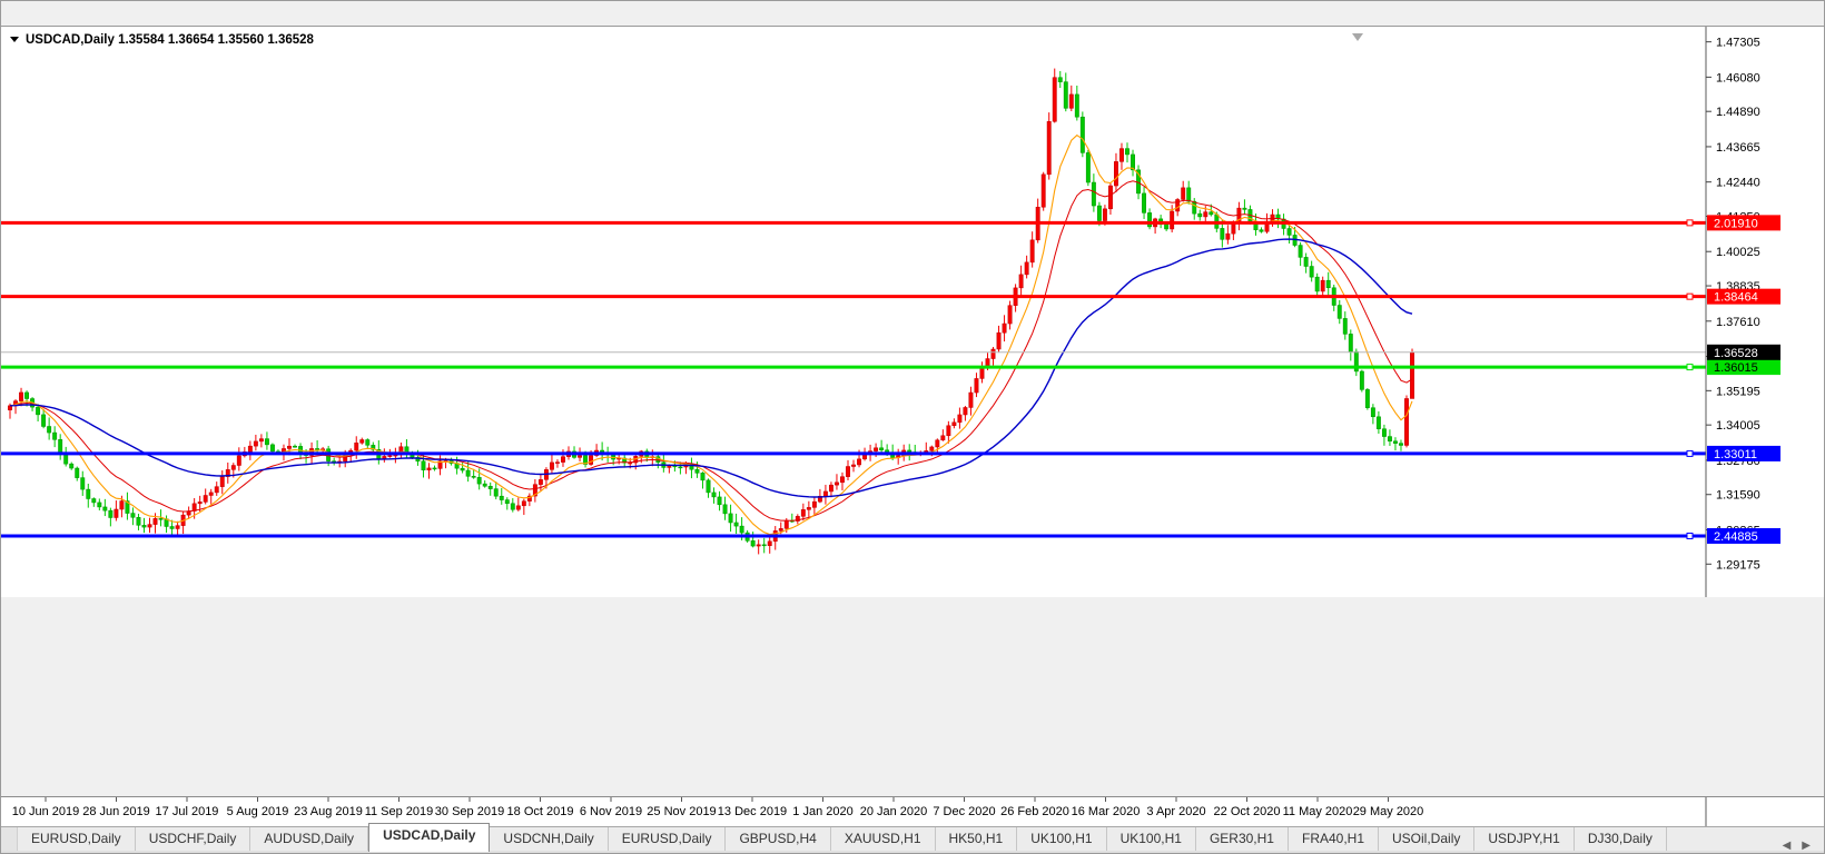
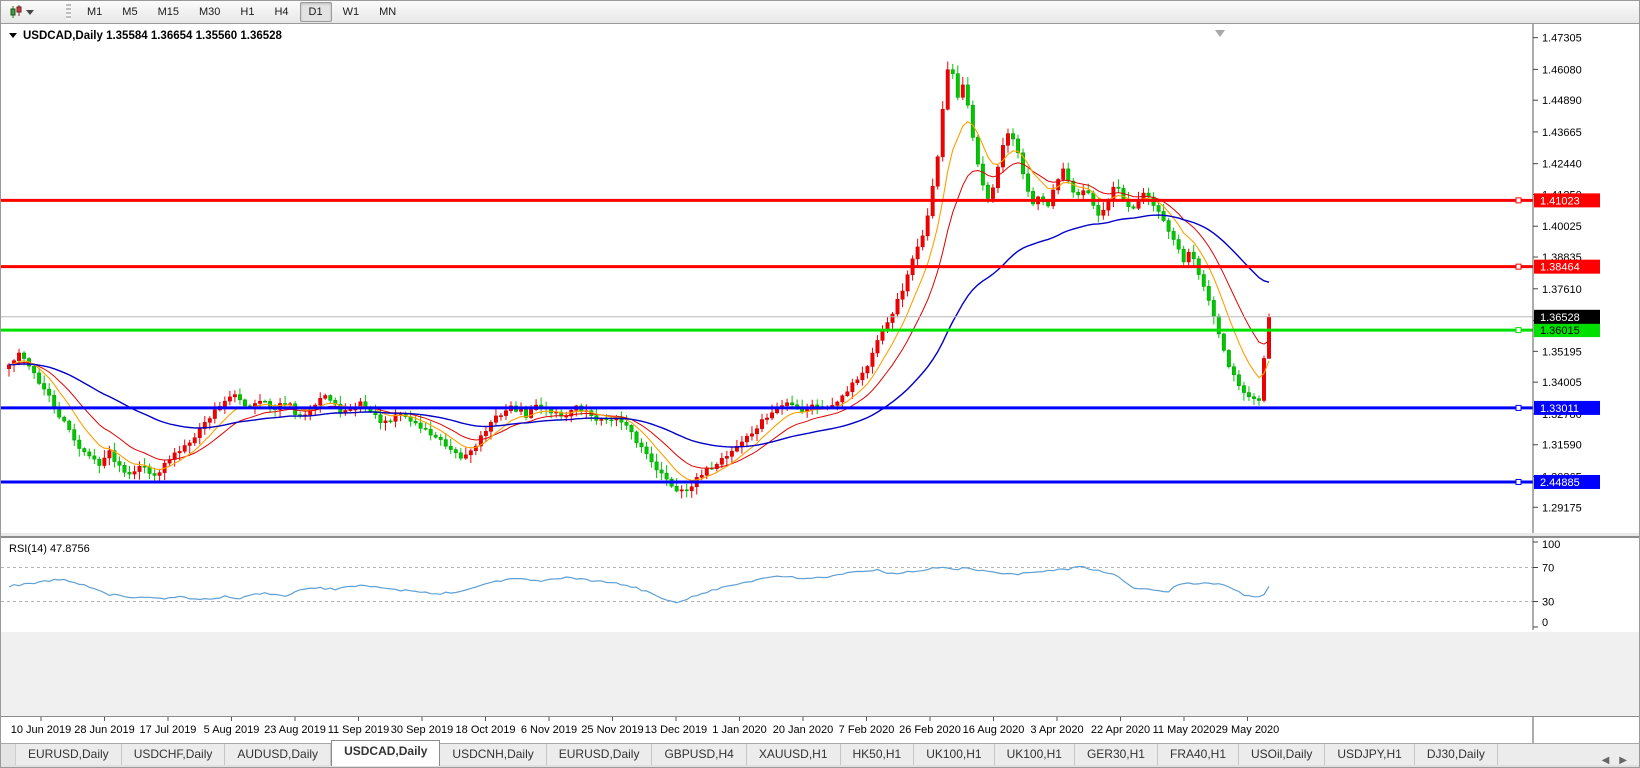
+ M1
+ M5
+ M15
+ M30
+ H1
+ H4
+ D1
+ W1
+ MN
  1.47305
  1.46080
  1.44890
  1.43665
  1.42440
  1.40025
  1.38835
  1.37610
  1.35195
  1.34005
  1.31590
  1.29175
- 2.01910
+ 1.41023
  1.38464
  1.36015
  1.33011
  2.44885
  1.36528
  USDCAD,Daily 1.35584 1.36654 1.35560 1.36528
+ 100
+ 70
+ 30
+ 0
+ RSI(14) 47.8756
  10 Jun 2019
  28 Jun 2019
  17 Jul 2019
  5 Aug 2019
  23 Aug 2019
  11 Sep 2019
  30 Sep 2019
  18 Oct 2019
  6 Nov 2019
  25 Nov 2019
  13 Dec 2019
  1 Jan 2020
  20 Jan 2020
- 7 Dec 2020
+ 7 Feb 2020
  26 Feb 2020
- 16 Mar 2020
+ 16 Aug 2020
  3 Apr 2020
- 22 Oct 2020
+ 22 Apr 2020
  11 May 2020
  29 May 2020
  EURUSD,Daily
  USDCHF,Daily
  AUDUSD,Daily
  USDCAD,Daily
  USDCNH,Daily
  EURUSD,Daily
  GBPUSD,H4
  XAUUSD,H1
  HK50,H1
  UK100,H1
  UK100,H1
  GER30,H1
  FRA40,H1
  USOil,Daily
  USDJPY,H1
  DJ30,Daily
  ◀
  ▶
